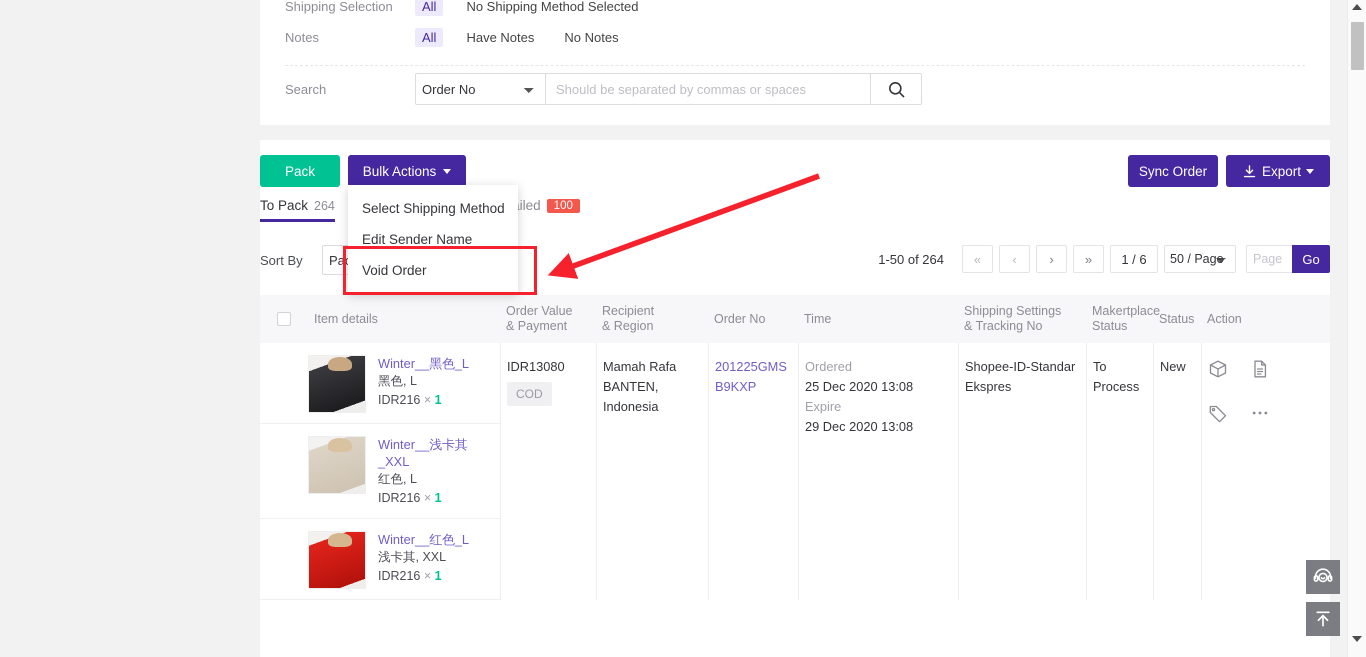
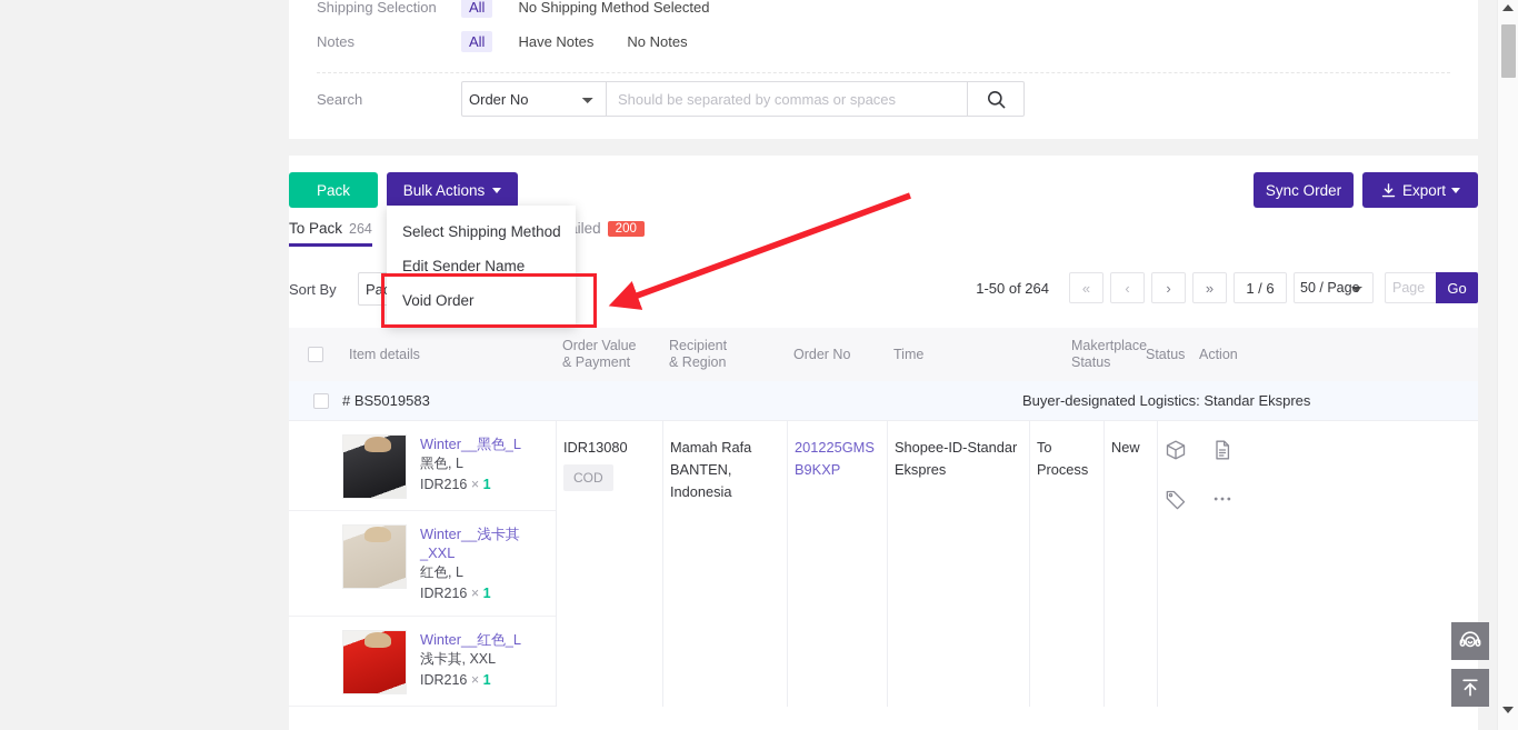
  Shipping Selection
  All
  No Shipping Method Selected
  Notes
  All
  Have Notes
  No Notes
  Search
  Order No
  Should be separated by commas or spaces
  Pack
  Bulk Actions
  Sync Order
  Export
  To Pack
  264
- 100
+ 200
  Sort By
  1-50 of 264
  «
  ‹
  ›
  »
  1 / 6
  50 / Page
  Page
  Go
  Item details
  Order Value
  & Payment
  Recipient
  & Region
  Order No
  Time
- Shipping Settings
- & Tracking No
  Makertplac
  Status
  Status
  Action
+ # BS5019583
+ Buyer-designated Logistics: Standar Ekspres
  Winter__黑色_L
  黑色, L
  IDR216 × 1
  Winter__浅卡其_XXL
  红色, L
  IDR216 × 1
  Winter__红色_L
  浅卡其, XXL
  IDR216 × 1
  IDR13080
  COD
  Mamah Rafa
  BANTEN,
  Indonesia
  201225GMS
  B9KXP
- Ordered
- 25 Dec 2020 13:08
- Expire
- 29 Dec 2020 13:08
  Shopee-ID-Standar
  Ekspres
  To Process
  New
  Select Shipping Method
  Edit Sender Name
  Void Order
